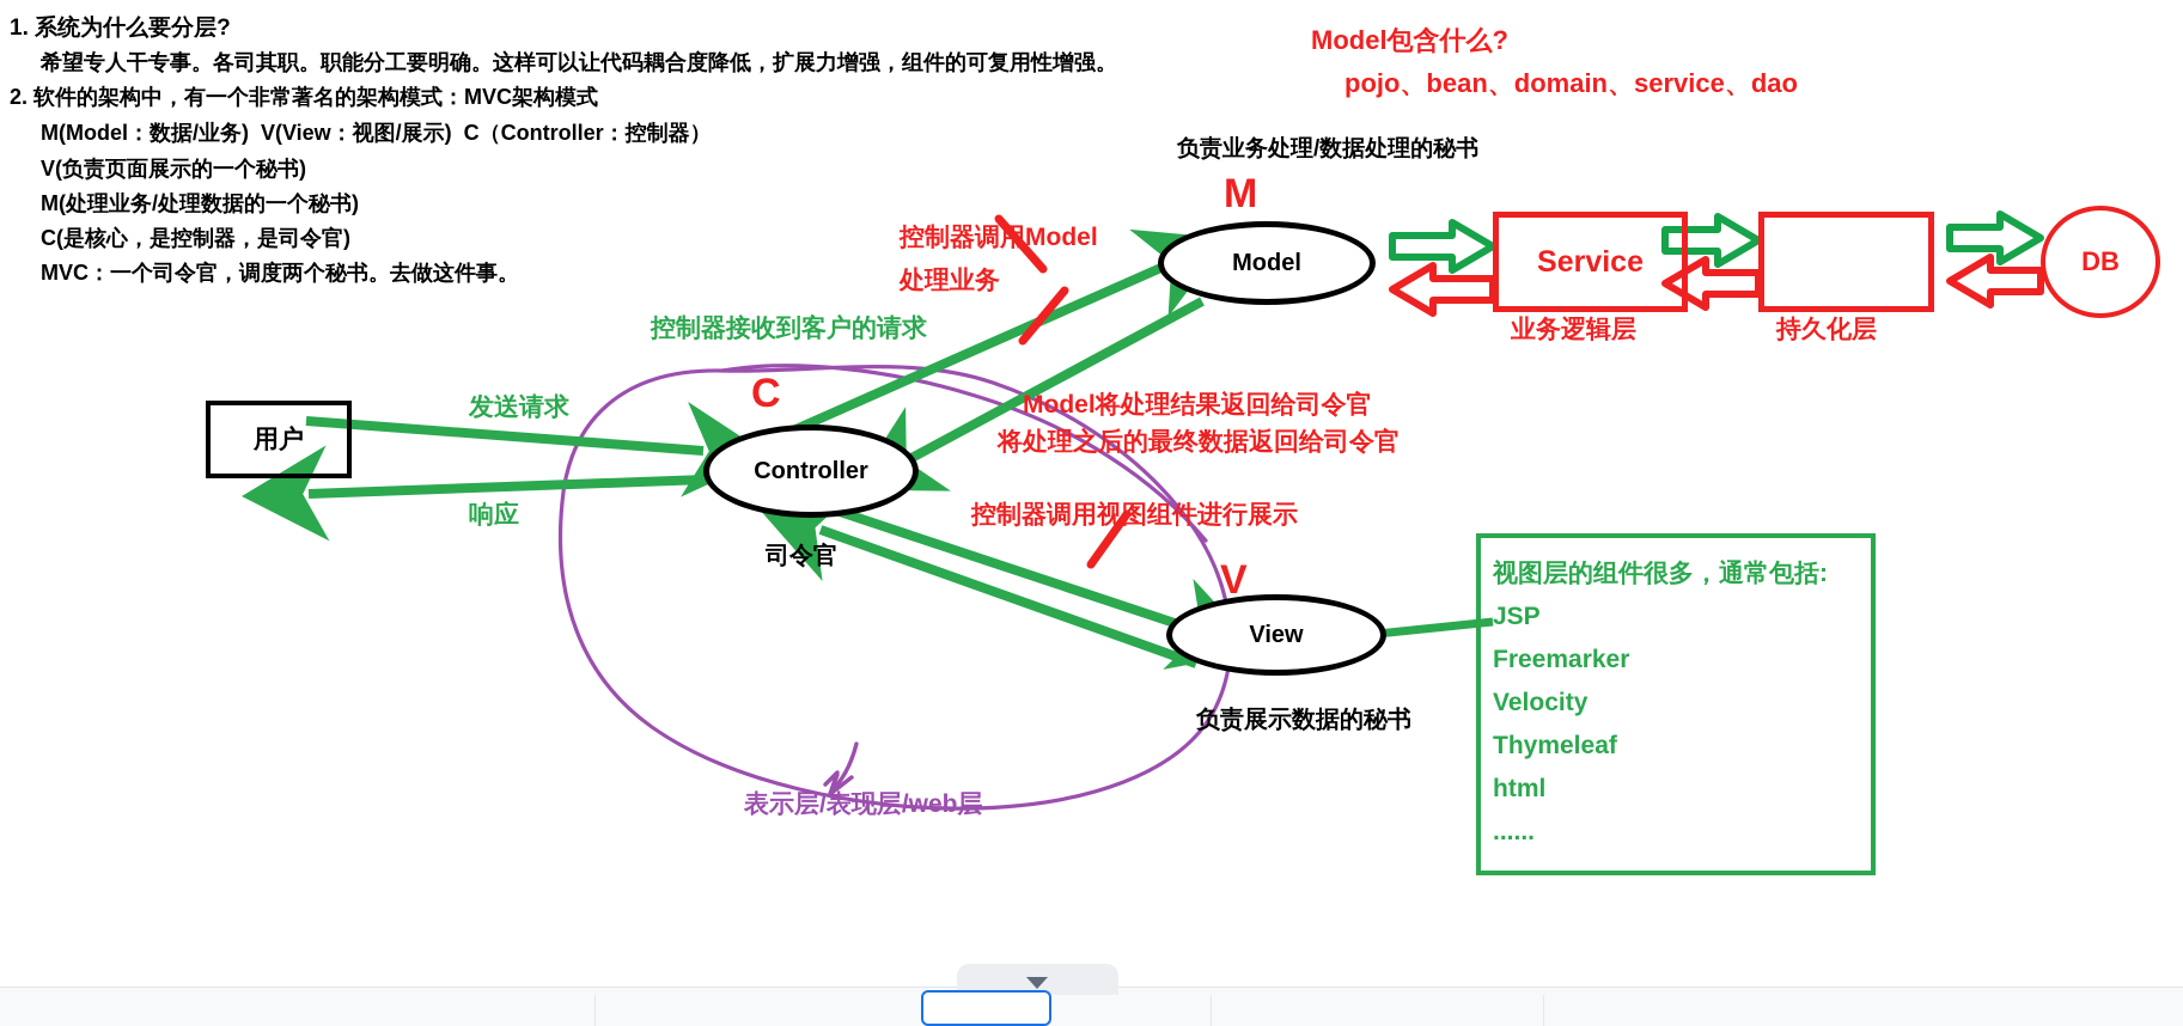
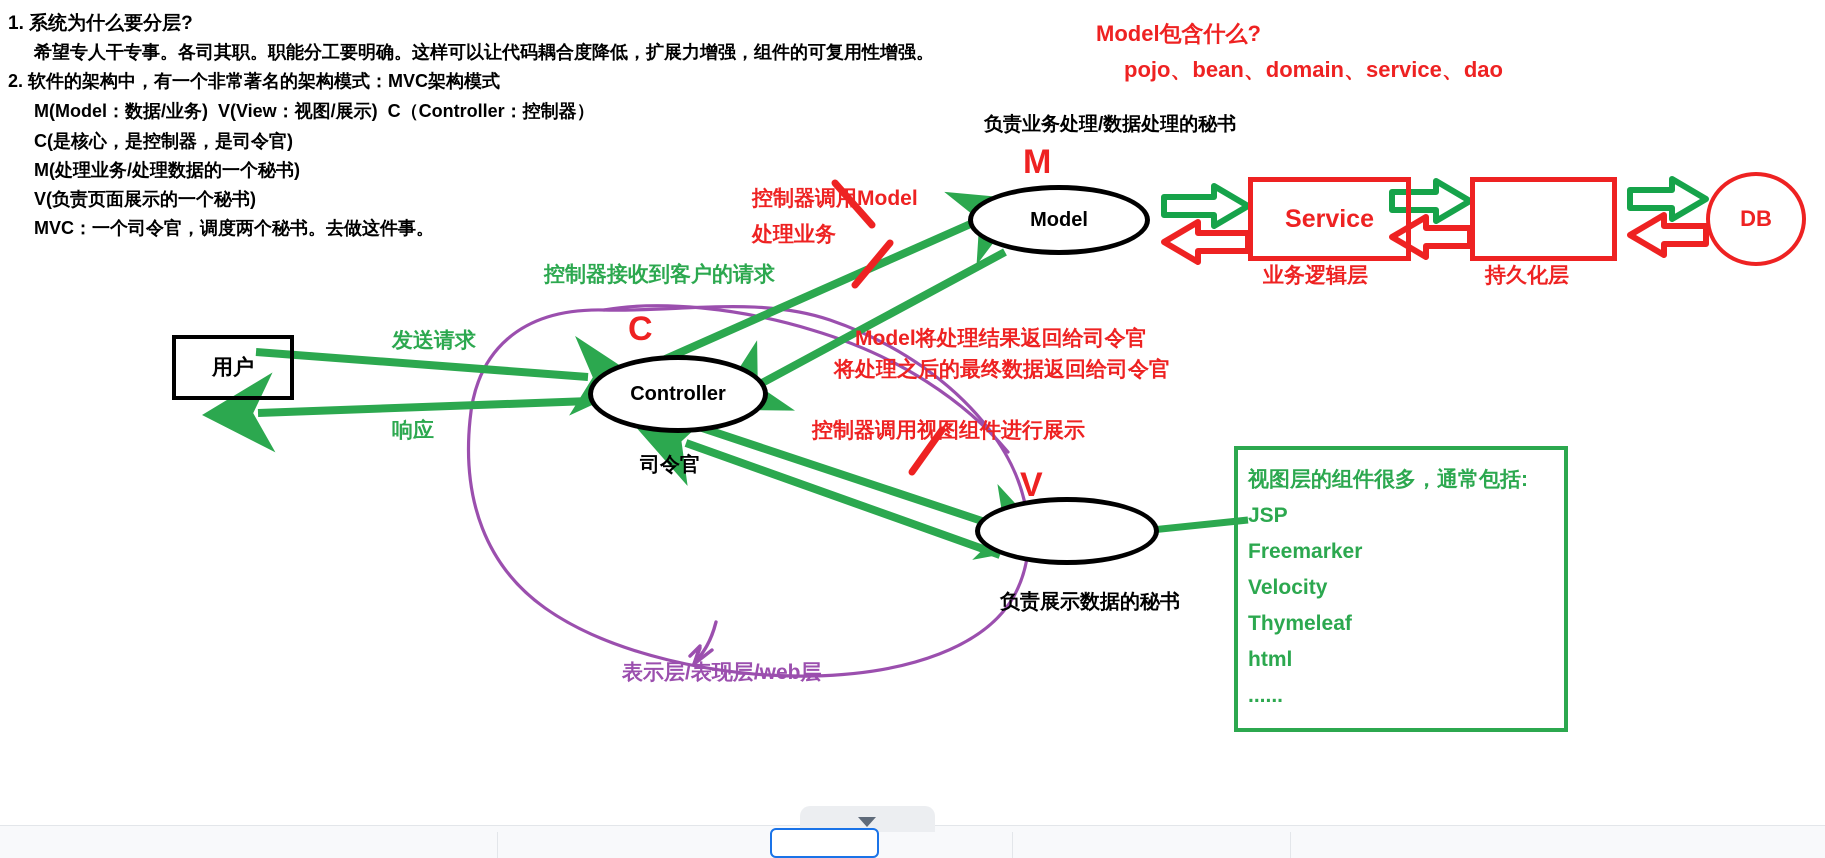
  1. 系统为什么要分层?
  希望专人干专事。各司其职。职能分工要明确。这样可以让代码耦合度降低，扩展力增强，组件的可复用性增强。
  2. 软件的架构中，有一个非常著名的架构模式：MVC架构模式
  M(Model：数据/业务) V(View：视图/展示) C（Controller：控制器）
- V(负责页面展示的一个秘书)
+ C(是核心，是控制器，是司令官)
  M(处理业务/处理数据的一个秘书)
- C(是核心，是控制器，是司令官)
+ V(负责页面展示的一个秘书)
  MVC：一个司令官，调度两个秘书。去做这件事。
  Model包含什么?
  pojo、bean、domain、service、dao
  负责业务处理/数据处理的秘书
  M
  Model
  Service
  业务逻辑层
  持久化层
  DB
  C
  Controller
  司令官
  用户
  V
- View
  负责展示数据的秘书
  发送请求
  响应
  控制器接收到客户的请求
  控制器调用Model
  处理业务
  Model将处理结果返回给司令官
  将处理之后的最终数据返回给司令官
  控制器调用视图组件进行展示
  表示层/表现层/web层
  视图层的组件很多，通常包括:
  JSP
  Freemarker
  Velocity
  Thymeleaf
  html
  ......
